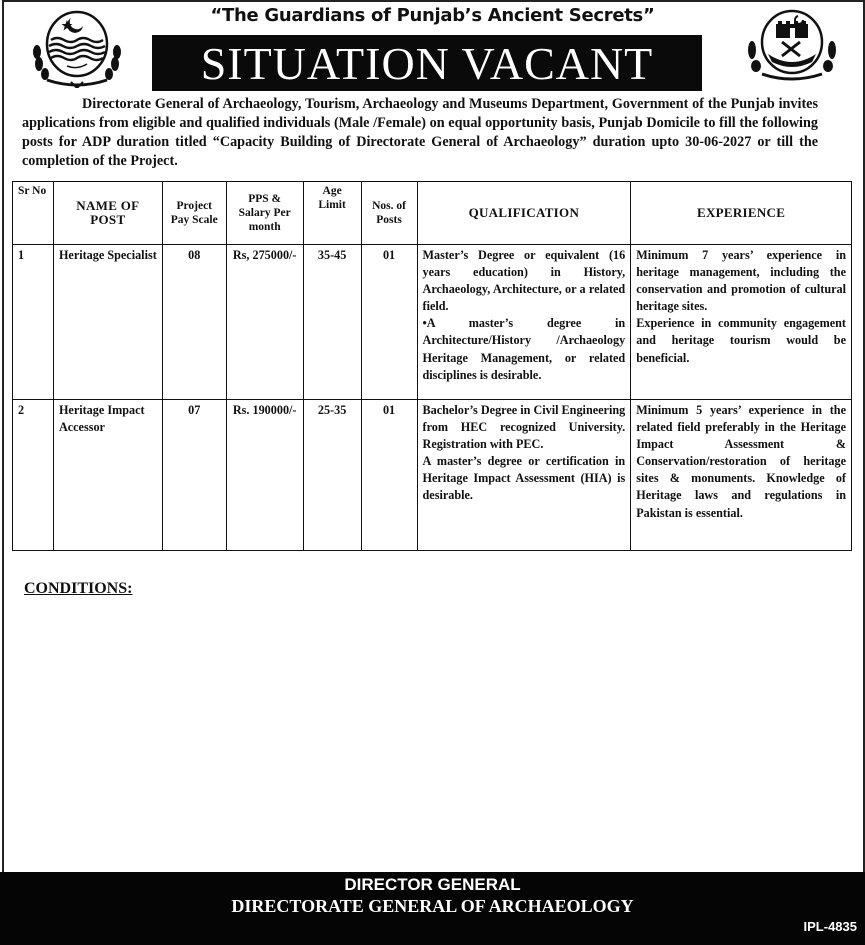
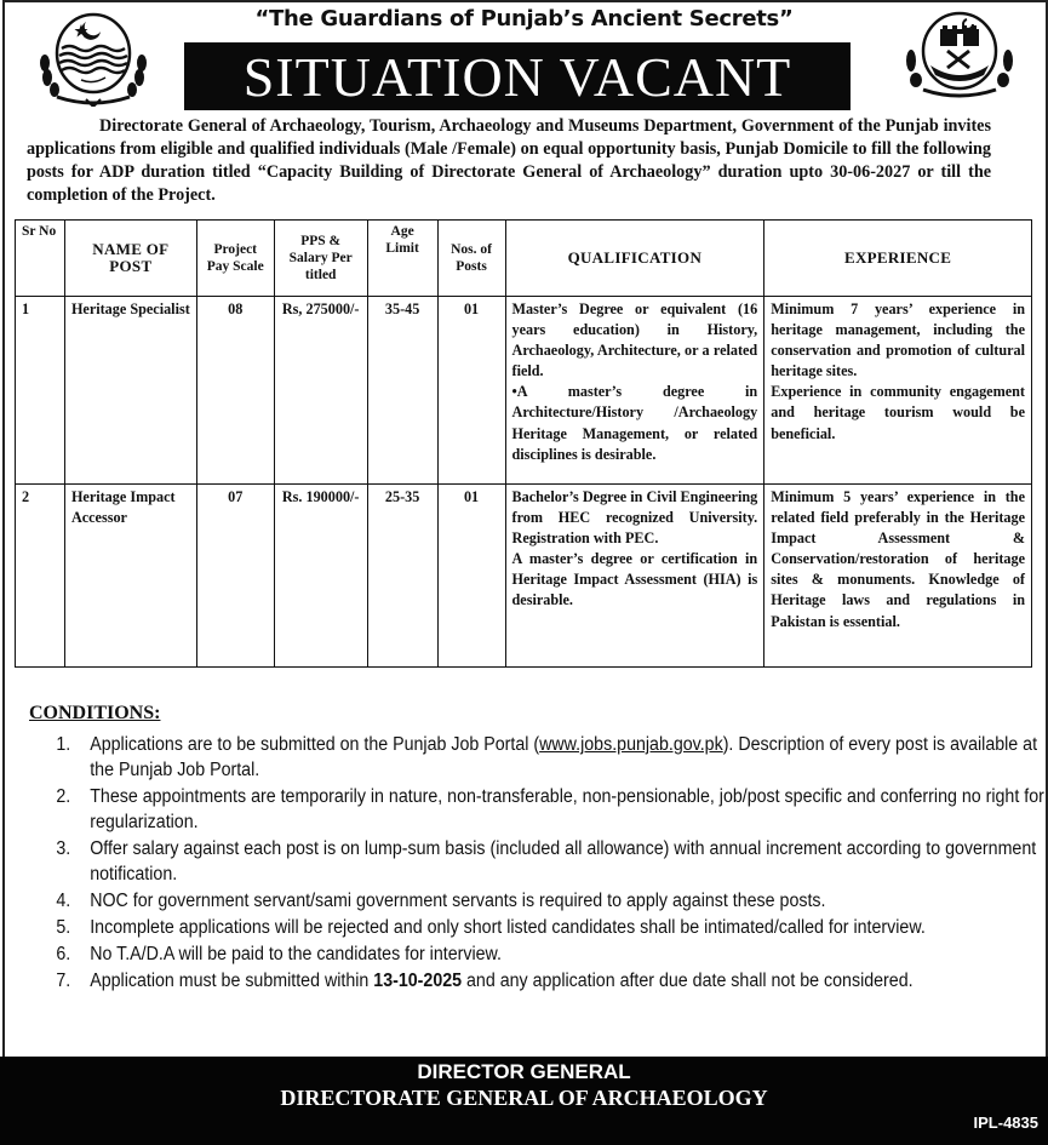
  “The Guardians of Punjab’s Ancient Secrets”
  SITUATION VACANT
  Directorate General of Archaeology, Tourism, Archaeology and Museums Department, Government of the Punjab invites applications from eligible and qualified individuals (Male /Female) on equal opportunity basis, Punjab Domicile to fill the following posts for ADP duration titled “Capacity Building of Directorate General of Archaeology” duration upto 30-06-2027 or till the completion of the Project.
- Sr No	NAME OF POST	Project Pay Scale	PPS & Salary Per month	Age Limit	Nos. of Posts	QUALIFICATION	EXPERIENCE
+ Sr No	NAME OF POST	Project Pay Scale	PPS & Salary Per titled	Age Limit	Nos. of Posts	QUALIFICATION	EXPERIENCE
  1	Heritage Specialist	08	Rs, 275000/-	35-45	01	Master’s Degree or equivalent (16 years education) in History, Archaeology, Architecture, or a related field. •A master’s degree in Architecture/History /Archaeology Heritage Management, or related disciplines is desirable.	Minimum 7 years’ experience in heritage management, including the conservation and promotion of cultural heritage sites. Experience in community engagement and heritage tourism would be beneficial.
  2	Heritage Impact Accessor	07	Rs. 190000/-	25-35	01	Bachelor’s Degree in Civil Engineering from HEC recognized University. Registration with PEC. A master’s degree or certification in Heritage Impact Assessment (HIA) is desirable.	Minimum 5 years’ experience in the related field preferably in the Heritage Impact Assessment & Conservation/restoration of heritage sites & monuments. Knowledge of Heritage laws and regulations in Pakistan is essential.
  CONDITIONS:
+ 1.
+ Applications are to be submitted on the Punjab Job Portal (www.jobs.punjab.gov.pk). Description of every post is available at the Punjab Job Portal.
+ 2.
+ These appointments are temporarily in nature, non-transferable, non-pensionable, job/post specific and conferring no right for regularization.
+ 3.
+ Offer salary against each post is on lump-sum basis (included all allowance) with annual increment according to government notification.
+ 4.
+ NOC for government servant/sami government servants is required to apply against these posts.
+ 5.
+ Incomplete applications will be rejected and only short listed candidates shall be intimated/called for interview.
+ 6.
+ No T.A/D.A will be paid to the candidates for interview.
+ 7.
+ Application must be submitted within 13-10-2025 and any application after due date shall not be considered.
  DIRECTOR GENERAL
  DIRECTORATE GENERAL OF ARCHAEOLOGY
  IPL-4835
